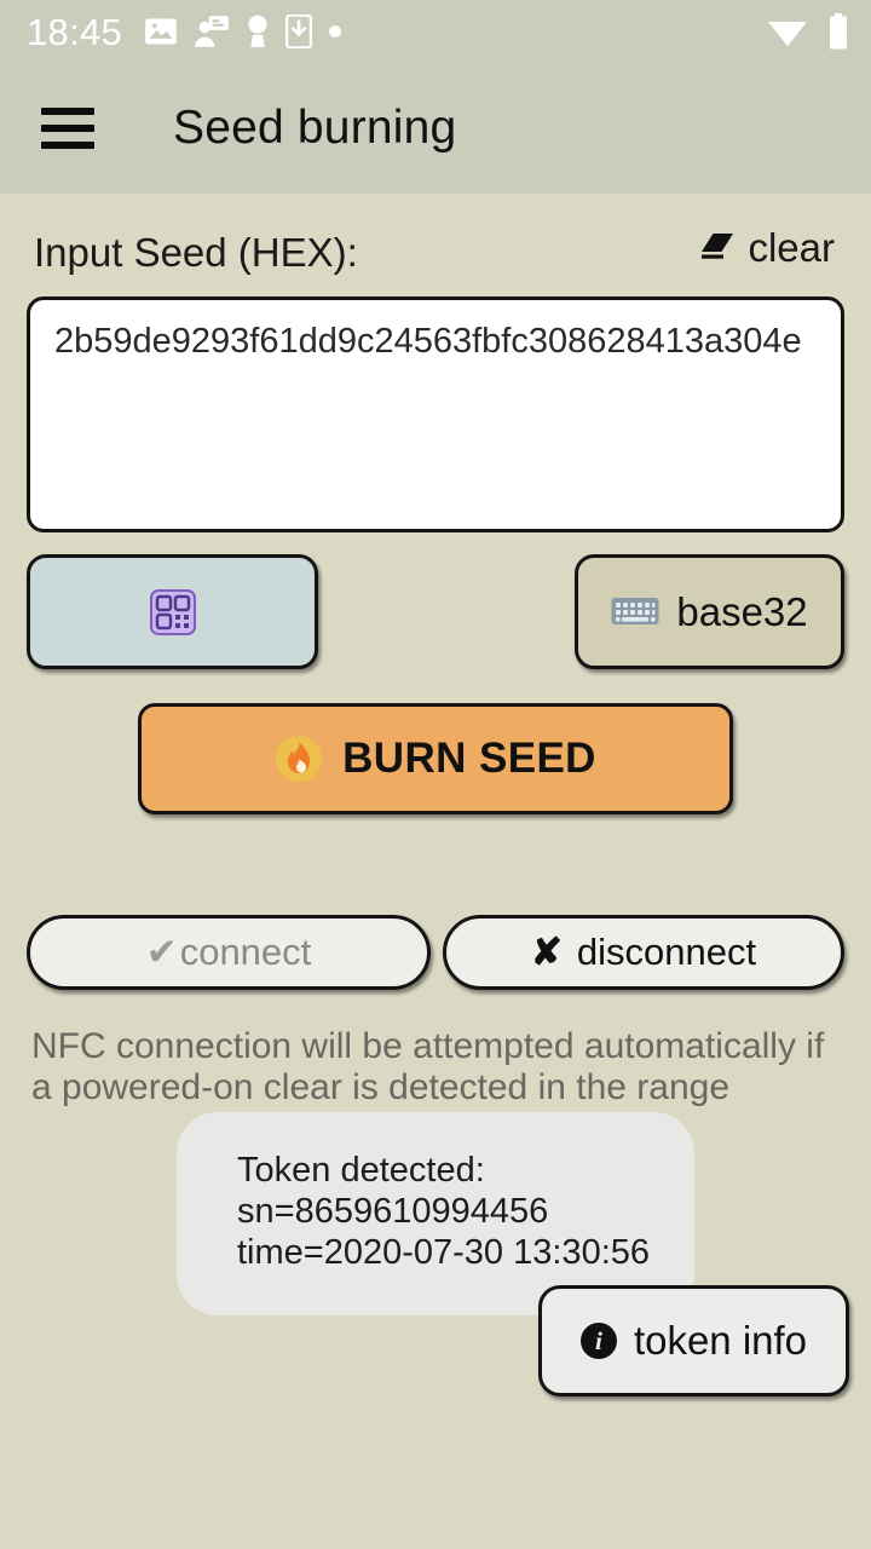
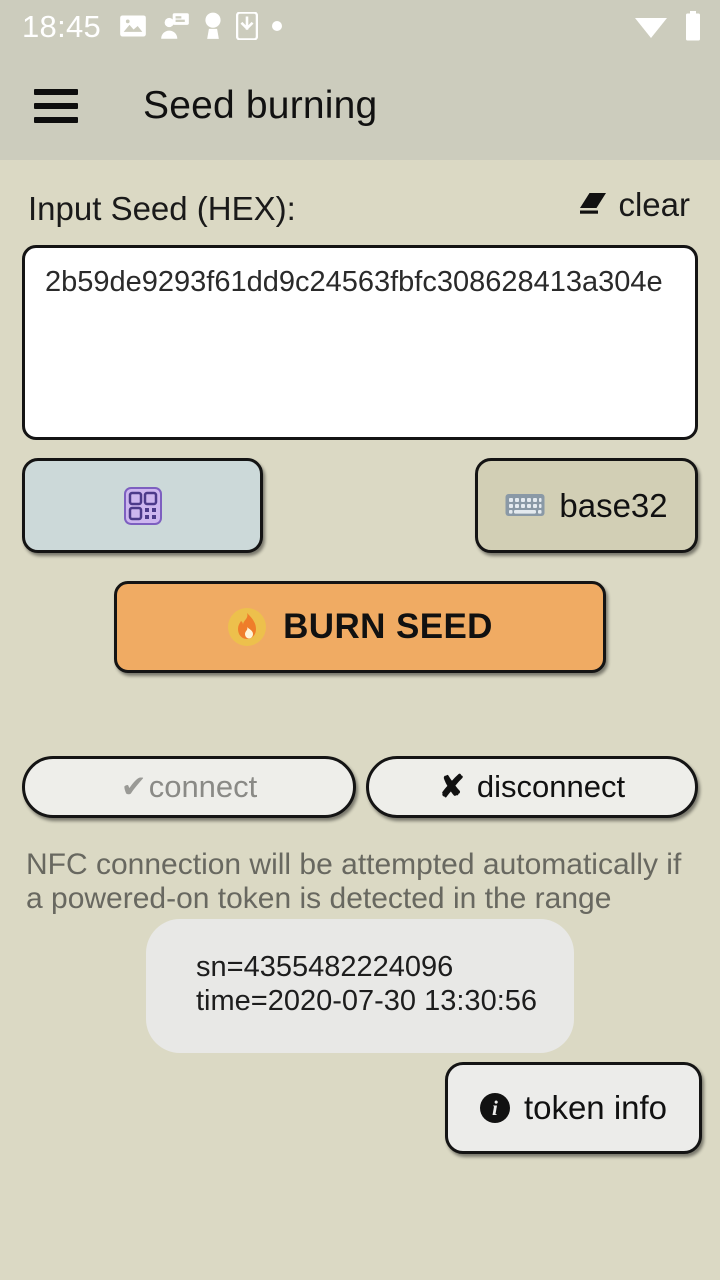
  18:45
  Seed burning
  Input Seed (HEX):
  clear
  2b59de9293f61dd9c24563fbfc308628413a304e
  base32
  BURN SEED
  ✔
  connect
  ✘
  disconnect
- NFC connection will be attempted automatically if a powered-on clear is detected in the range
+ NFC connection will be attempted automatically if a powered-on token is detected in the range
- Token detected:
- sn=8659610994456
+ sn=4355482224096
  time=2020-07-30 13:30:56
  i
  token info
